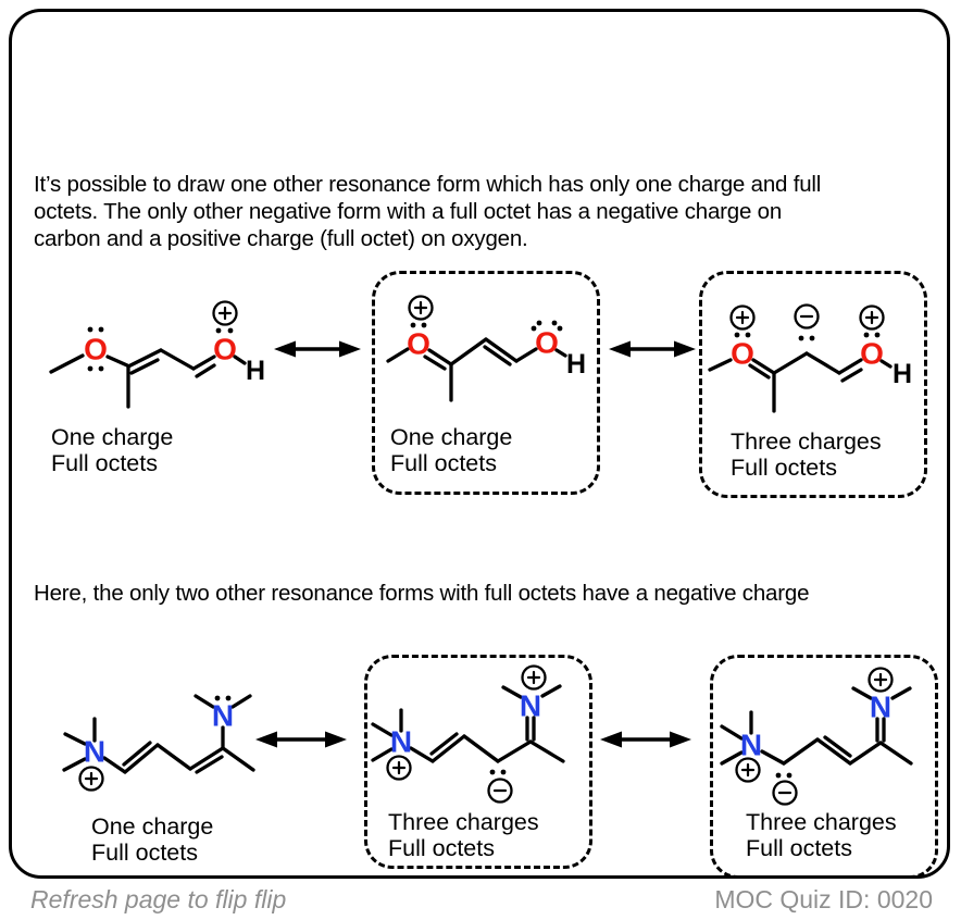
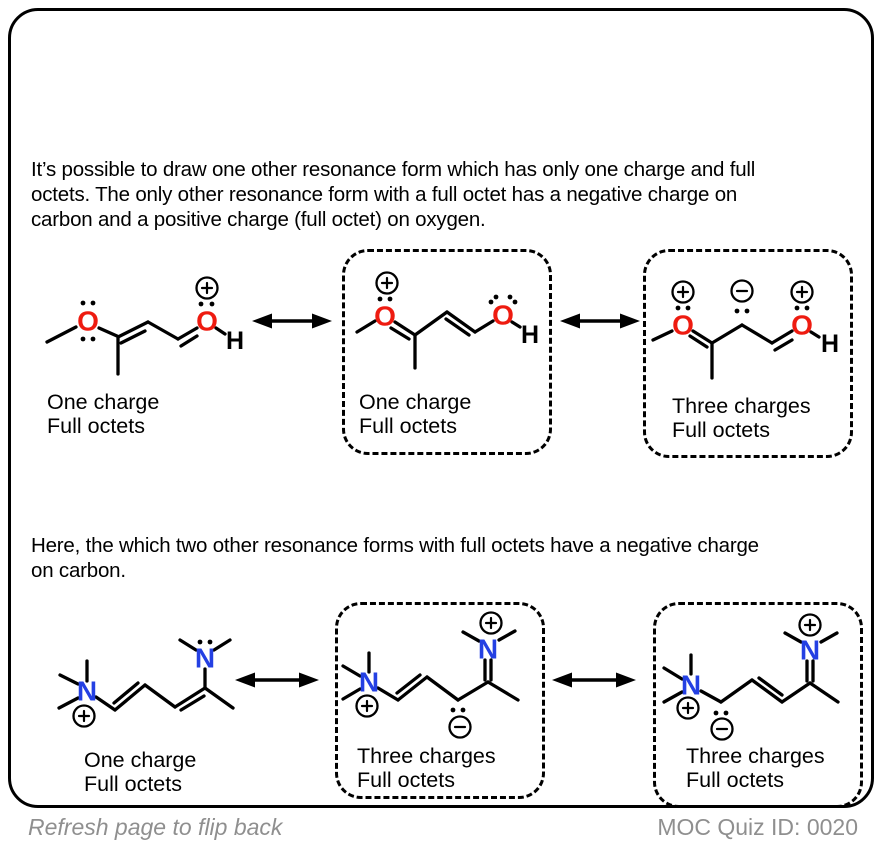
  It’s possible to draw one other resonance form which has only one charge and full
- octets. The only other negative form with a full octet has a negative charge on
+ octets. The only other resonance form with a full octet has a negative charge on
  carbon and a positive charge (full octet) on oxygen.
- Here, the only two other resonance forms with full octets have a negative charge
+ Here, the which two other resonance forms with full octets have a negative charge
+ on carbon.
  O
  O
  H
  O
  O
  H
  O
  O
  H
  N
  N
  N
  N
  N
  N
  One charge
  Full octets
  One charge
  Full octets
  Three charges
  Full octets
  One charge
  Full octets
  Three charges
  Full octets
  Three charges
  Full octets
- Refresh page to flip flip
+ Refresh page to flip back
  MOC Quiz ID: 0020
